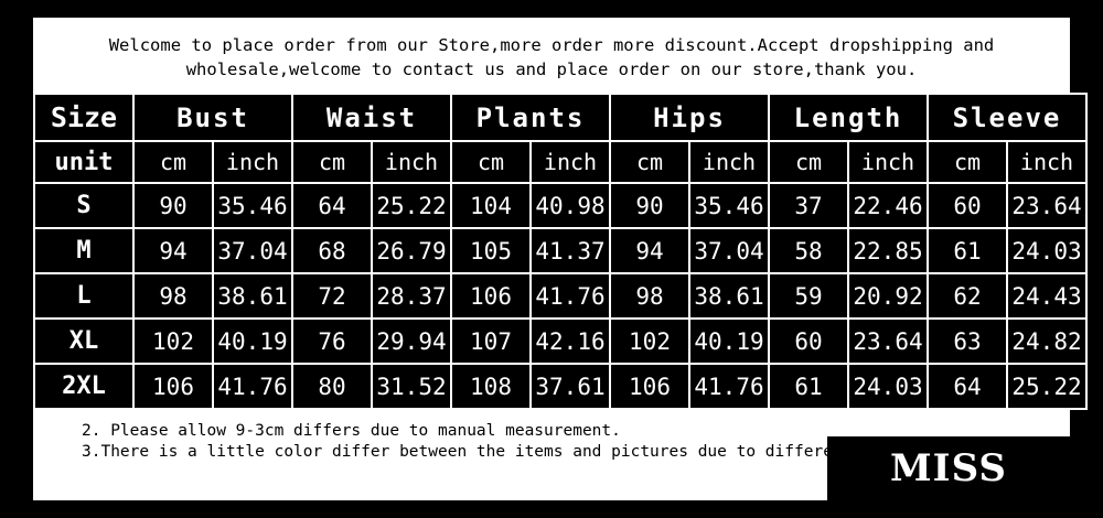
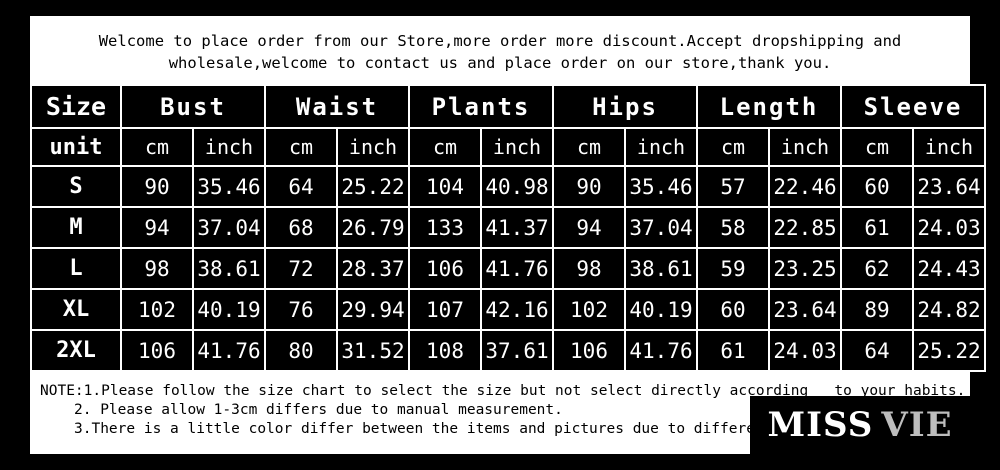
  Welcome to place order from our Store,more order more discount.Accept dropshipping and wholesale,welcome to contact us and place order on our store,thank you.
  Size	Bust	Waist	Plants	Hips	Length	Sleeve
  unit	cm	inch	cm	inch	cm	inch	cm	inch	cm	inch	cm	inch
- S	90	35.46	64	25.22	104	40.98	90	35.46	37	22.46	60	23.64
+ S	90	35.46	64	25.22	104	40.98	90	35.46	57	22.46	60	23.64
- M	94	37.04	68	26.79	105	41.37	94	37.04	58	22.85	61	24.03
+ M	94	37.04	68	26.79	133	41.37	94	37.04	58	22.85	61	24.03
- L	98	38.61	72	28.37	106	41.76	98	38.61	59	20.92	62	24.43
+ L	98	38.61	72	28.37	106	41.76	98	38.61	59	23.25	62	24.43
- XL	102	40.19	76	29.94	107	42.16	102	40.19	60	23.64	63	24.82
+ XL	102	40.19	76	29.94	107	42.16	102	40.19	60	23.64	89	24.82
  2XL	106	41.76	80	31.52	108	37.61	106	41.76	61	24.03	64	25.22
+ NOTE:1.Please follow the size chart to select the size but not select directly according to your habits.
- 2. Please allow 9-3cm differs due to manual measurement.
+ 2. Please allow 1-3cm differs due to manual measurement.
  3.There is a little color differ between the items and pictures due to differ
  MISS
+ VIE
